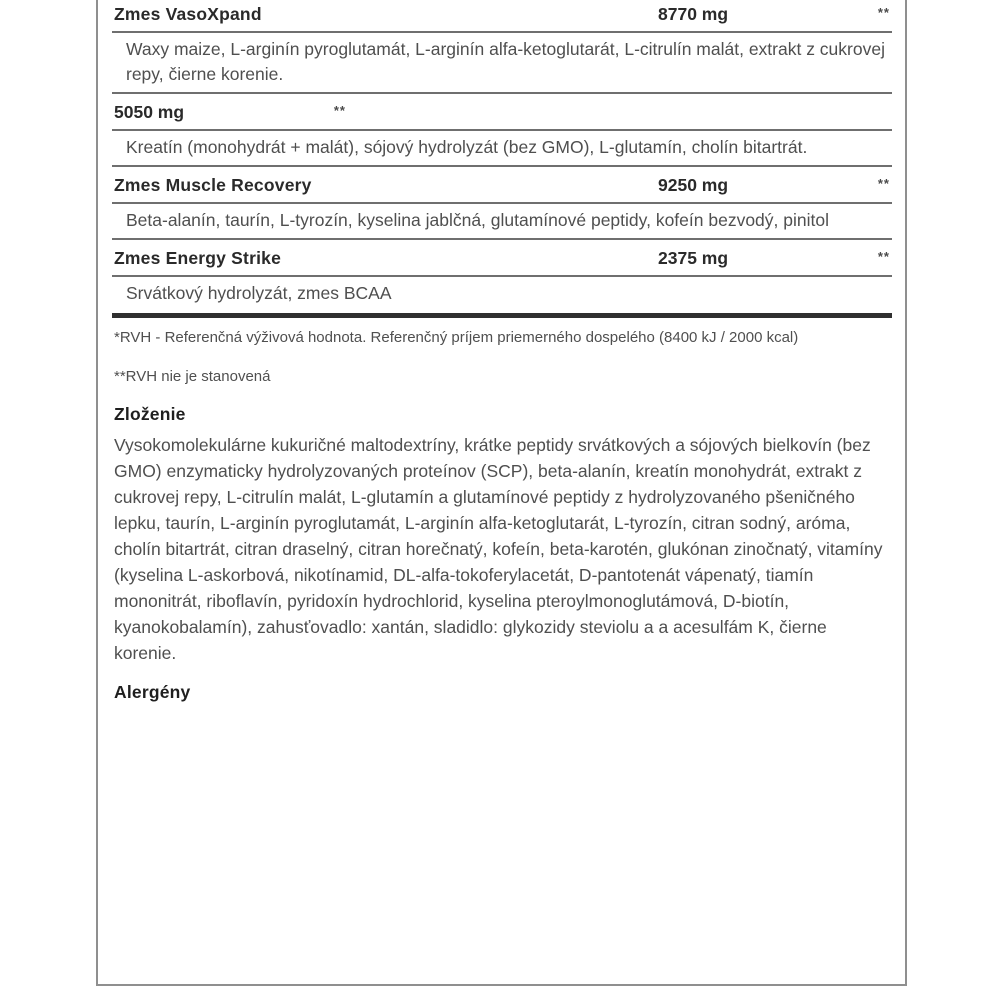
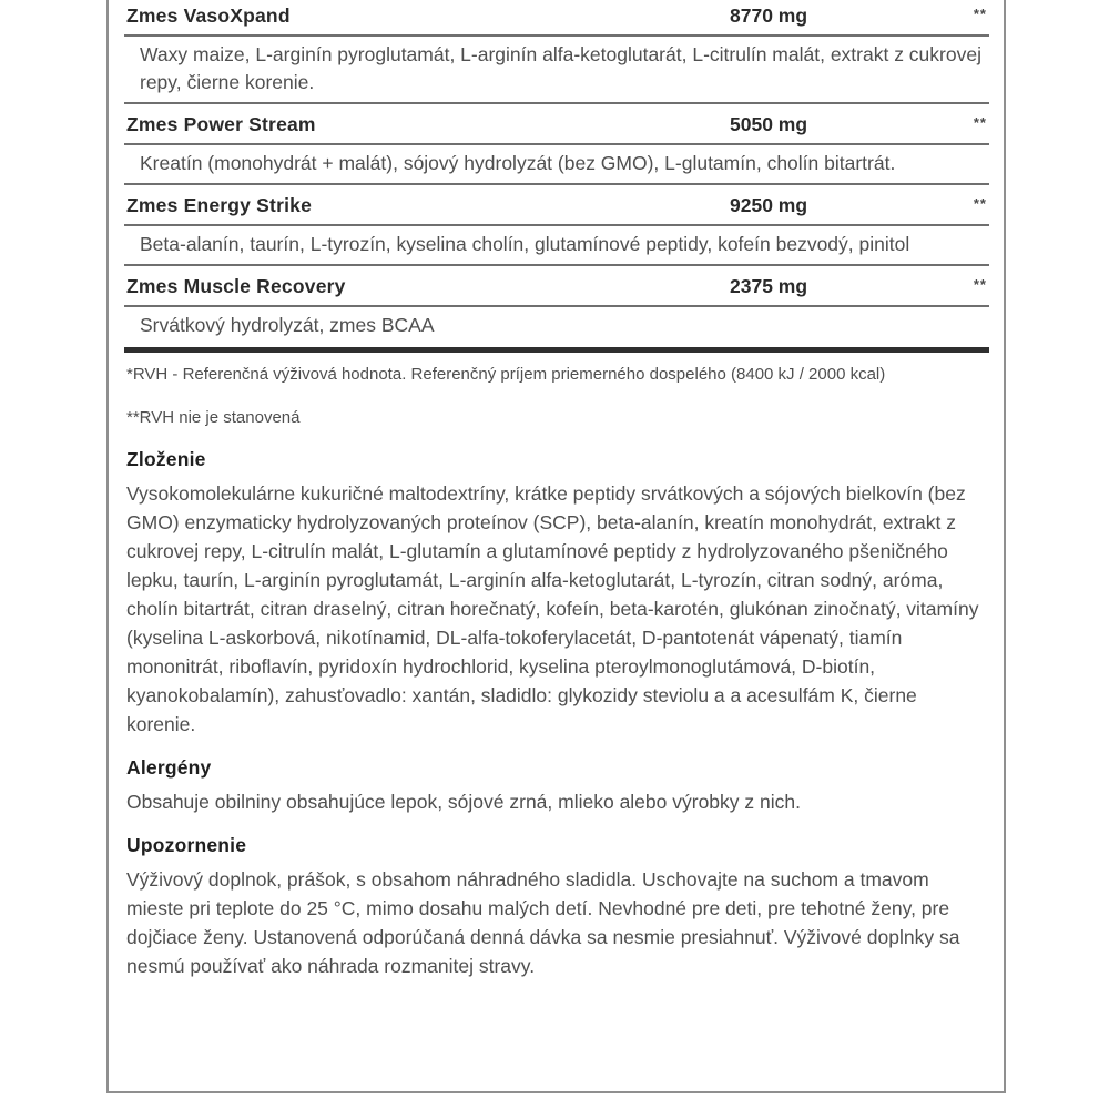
  Zmes VasoXpand
  8770 mg
  **
  Waxy maize, L-arginín pyroglutamát, L-arginín alfa-ketoglutarát, L-citrulín malát, extrakt z cukrovej repy, čierne korenie.
+ Zmes Power Stream
  5050 mg
  **
  Kreatín (monohydrát + malát), sójový hydrolyzát (bez GMO), L-glutamín, cholín bitartrát.
- Zmes Muscle Recovery
+ Zmes Energy Strike
  9250 mg
  **
- Beta-alanín, taurín, L-tyrozín, kyselina jablčná, glutamínové peptidy, kofeín bezvodý, pinitol
+ Beta-alanín, taurín, L-tyrozín, kyselina cholín, glutamínové peptidy, kofeín bezvodý, pinitol
- Zmes Energy Strike
+ Zmes Muscle Recovery
  2375 mg
  **
  Srvátkový hydrolyzát, zmes BCAA
  *RVH - Referenčná výživová hodnota. Referenčný príjem priemerného dospelého (8400 kJ / 2000 kcal)
  **RVH nie je stanovená
  Zloženie
  Vysokomolekulárne kukuričné maltodextríny, krátke peptidy srvátkových a sójových bielkovín (bez GMO) enzymaticky hydrolyzovaných proteínov (SCP), beta-alanín, kreatín monohydrát, extrakt z cukrovej repy, L-citrulín malát, L-glutamín a glutamínové peptidy z hydrolyzovaného pšeničného lepku, taurín, L-arginín pyroglutamát, L-arginín alfa-ketoglutarát, L-tyrozín, citran sodný, aróma, cholín bitartrát, citran draselný, citran horečnatý, kofeín, beta-karotén, glukónan zinočnatý, vitamíny (kyselina L-askorbová, nikotínamid, DL-alfa-tokoferylacetát, D-pantotenát vápenatý, tiamín mononitrát, riboflavín, pyridoxín hydrochlorid, kyselina pteroylmonoglutámová, D-biotín, kyanokobalamín), zahusťovadlo: xantán, sladidlo: glykozidy steviolu a a acesulfám K, čierne korenie.
  Alergény
+ Obsahuje obilniny obsahujúce lepok, sójové zrná, mlieko alebo výrobky z nich.
+ Upozornenie
+ Výživový doplnok, prášok, s obsahom náhradného sladidla. Uschovajte na suchom a tmavom mieste pri teplote do 25 °C, mimo dosahu malých detí. Nevhodné pre deti, pre tehotné ženy, pre dojčiace ženy. Ustanovená odporúčaná denná dávka sa nesmie presiahnuť. Výživové doplnky sa nesmú používať ako náhrada rozmanitej stravy.
